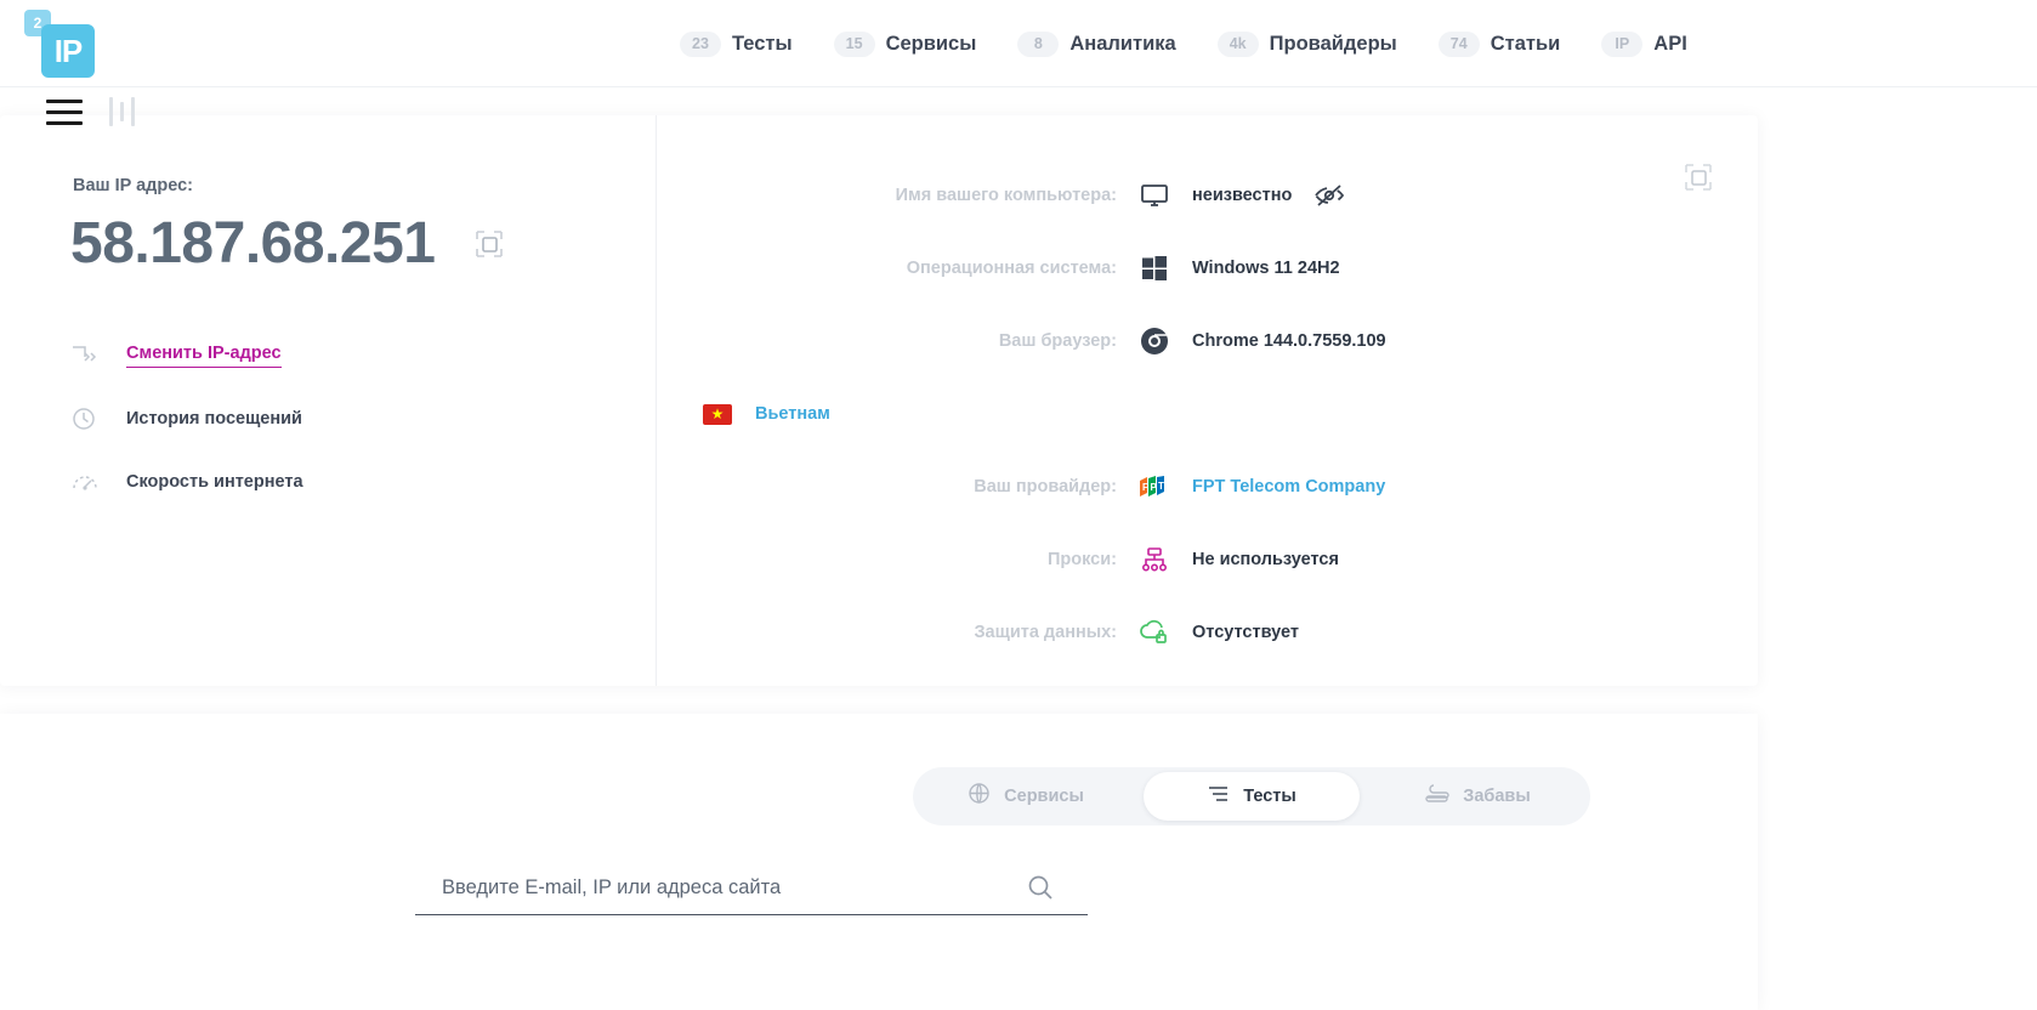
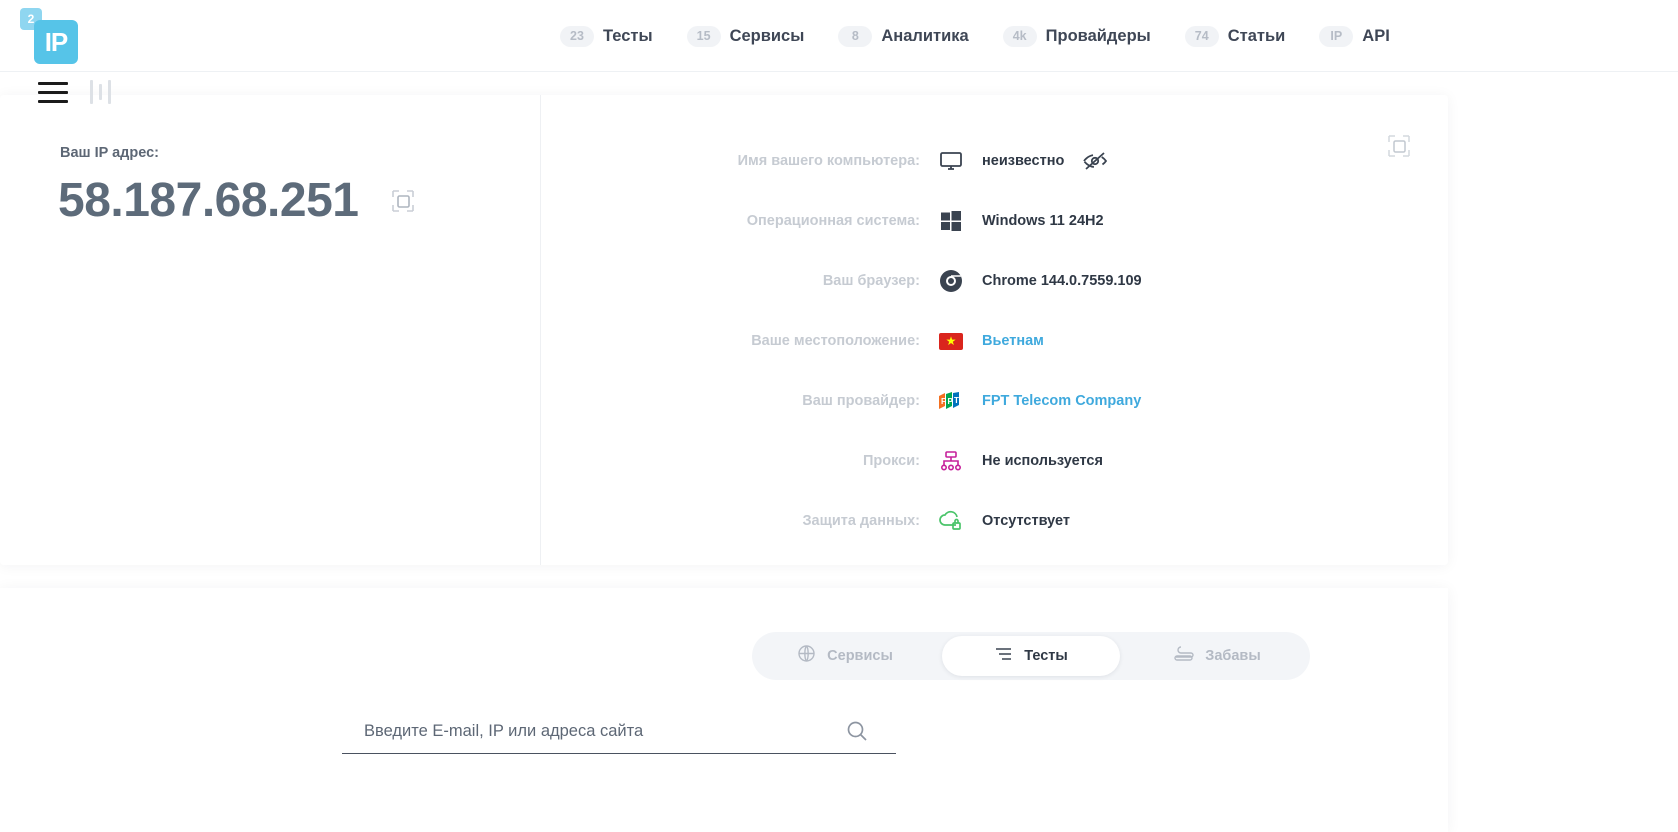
  2
  IP
  23
  Тесты
  15
  Сервисы
  8
  Аналитика
  4k
  Провайдеры
  74
  Статьи
  IP
  API
  Ваш IP адрес:
  58.187.68.251
- Сменить IP-адрес
- История посещений
- Скорость интернета
  Имя вашего компьютера:
  неизвестно
  Операционная система:
  Windows 11 24H2
  Ваш браузер:
  Chrome 144.0.7559.109
+ Ваше местоположение:
  ★
  Вьетнам
  Ваш провайдер:
  F
  P
  T
  FPT Telecom Company
  Прокси:
  Не используется
  Защита данных:
  Отсутствует
  Сервисы
  Тесты
  Забавы
  Введите E-mail, IP или адреса сайта
